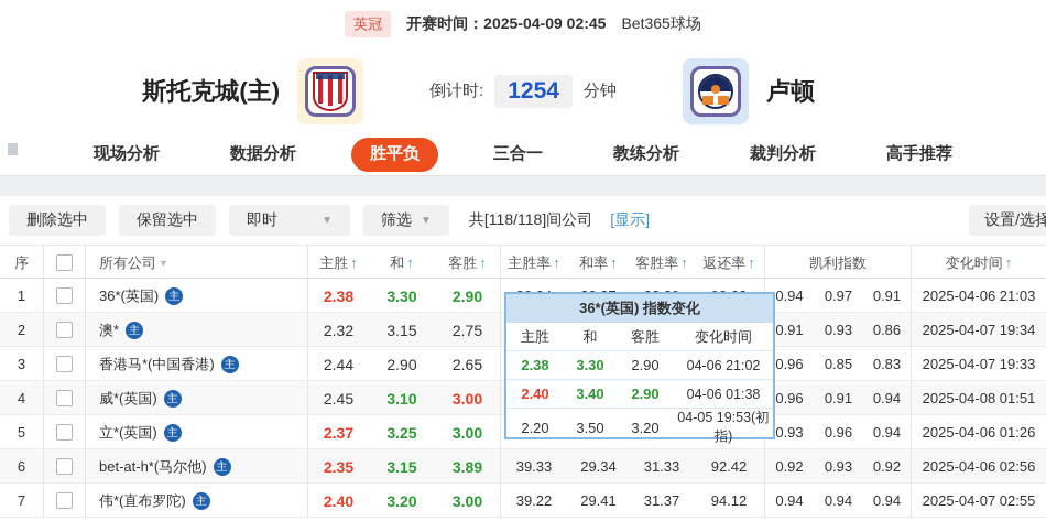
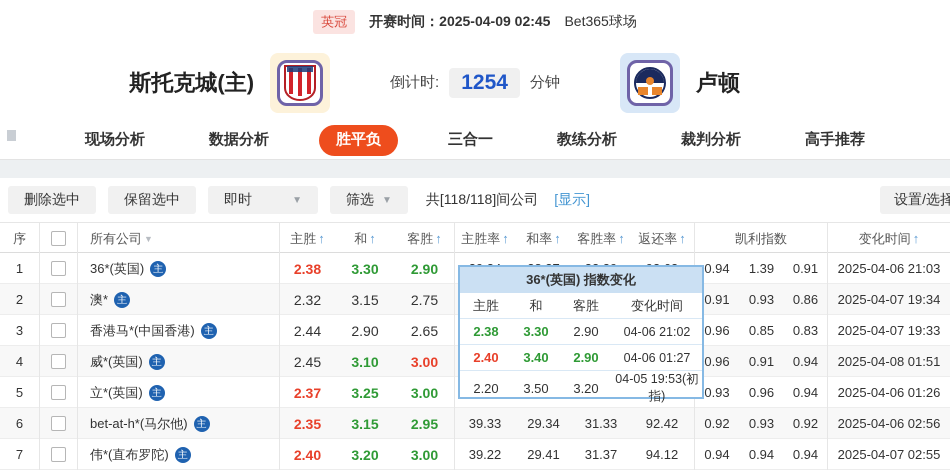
  英冠
  开赛时间：2025-04-09 02:45
  Bet365球场
  斯托克城(主)
  倒计时:
  1254
  分钟
  卢顿
  现场分析
  数据分析
  胜平负
  三合一
  教练分析
  裁判分析
  高手推荐
  删除选中
  保留选中
  即时
  ▼
  筛选
  ▼
  共[118/118]间公司
  [显示]
  设置/选择
  序
  所有公司
  ▼
  主胜
  ↑
  和
  ↑
  客胜
  ↑
  主胜率
  ↑
  和率
  ↑
  客胜率
  ↑
  返还率
  ↑
  凯利指数
  变化时间
  ↑
  1
  36*(英国)
  主
  2.38
  3.30
  2.90
  0.94
- 0.97
+ 1.39
  0.91
  2025-04-06 21:03
  2
  澳*
  主
  2.32
  3.15
  2.75
  0.91
  0.93
  0.86
  2025-04-07 19:34
  3
  香港马*(中国香港)
  主
  2.44
  2.90
  2.65
  0.96
  0.85
  0.83
  2025-04-07 19:33
  4
  威*(英国)
  主
  2.45
  3.10
  3.00
  0.96
  0.91
  0.94
  2025-04-08 01:51
  5
  立*(英国)
  主
  2.37
  3.25
  3.00
  0.93
  0.96
  0.94
  2025-04-06 01:26
  6
  bet-at-h*(马尔他)
  主
  2.35
  3.15
- 3.89
+ 2.95
  39.33
  29.34
  31.33
  92.42
  0.92
  0.93
  0.92
  2025-04-06 02:56
  7
  伟*(直布罗陀)
  主
  2.40
  3.20
  3.00
  39.22
  29.41
  31.37
  94.12
  0.94
  0.94
  0.94
  2025-04-07 02:55
  36*(英国) 指数变化
  主胜
  和
  客胜
  变化时间
  2.38
  3.30
  2.90
  04-06 21:02
  2.40
  3.40
  2.90
- 04-06 01:38
+ 04-06 01:27
  2.20
  3.50
  3.20
  04-05 19:53(初指)
